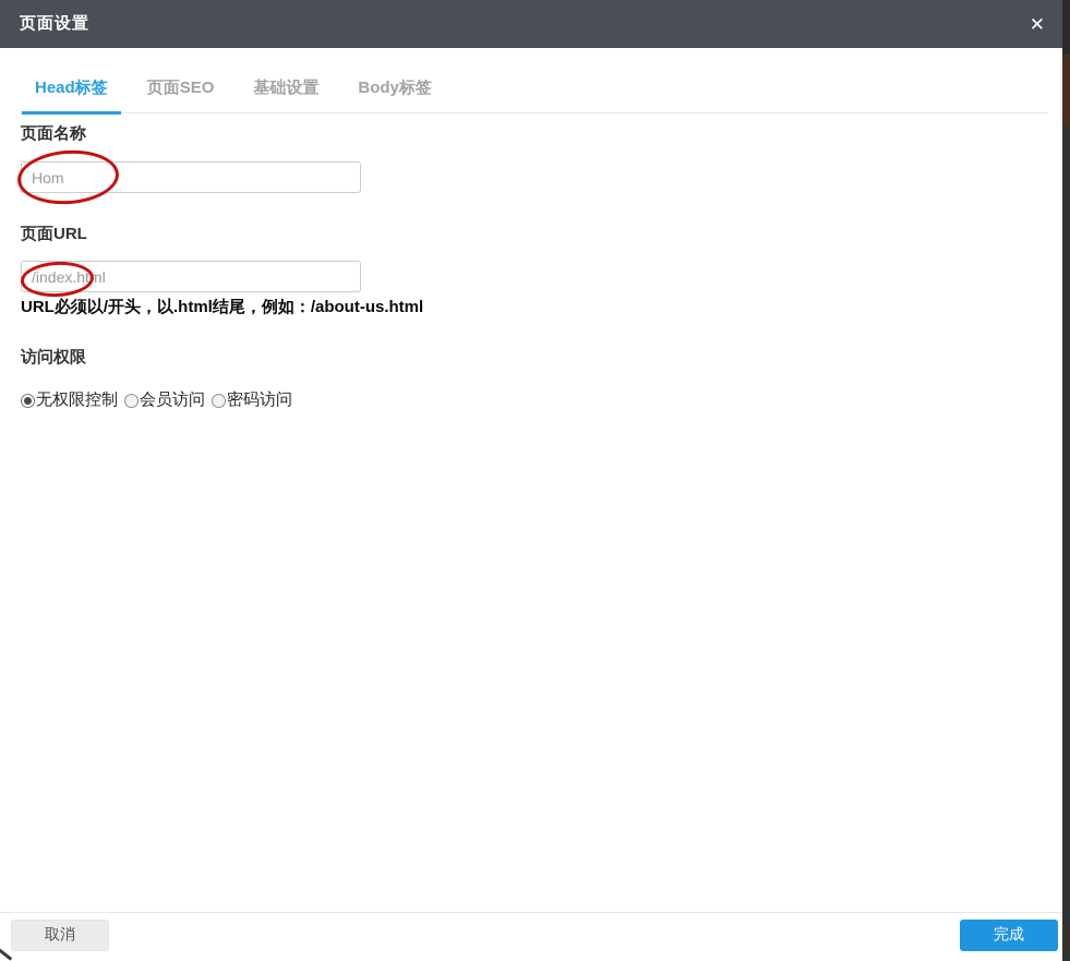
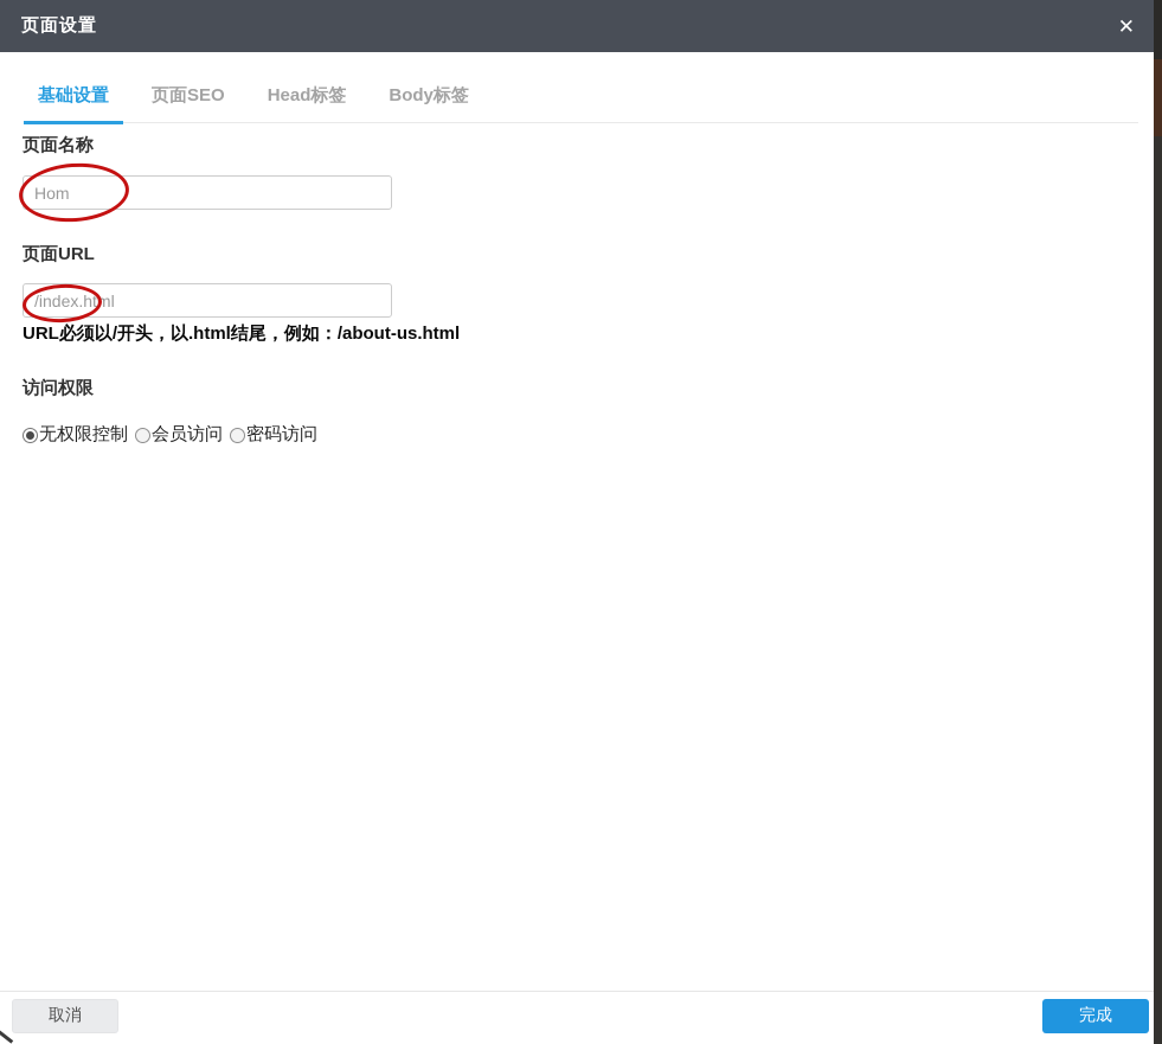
  页面设置
  ✕
- Head标签
+ 基础设置
  页面SEO
- 基础设置
+ Head标签
  Body标签
  页面名称
  Hom
  页面URL
  /index.html
  URL必须以/开头，以.html结尾，例如：/about-us.html
  访问权限
  无权限控制
  会员访问
  密码访问
  取消
  完成
